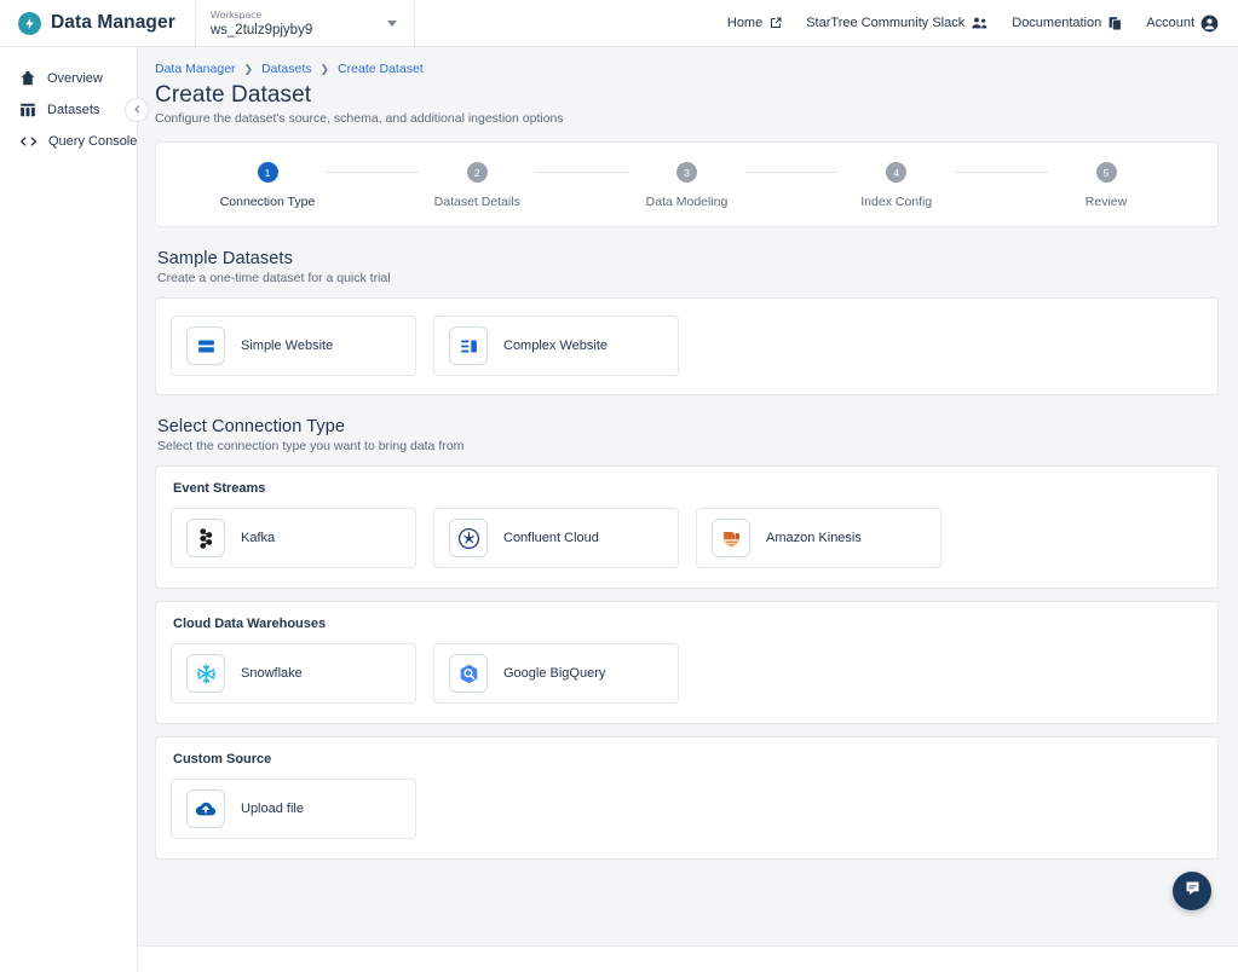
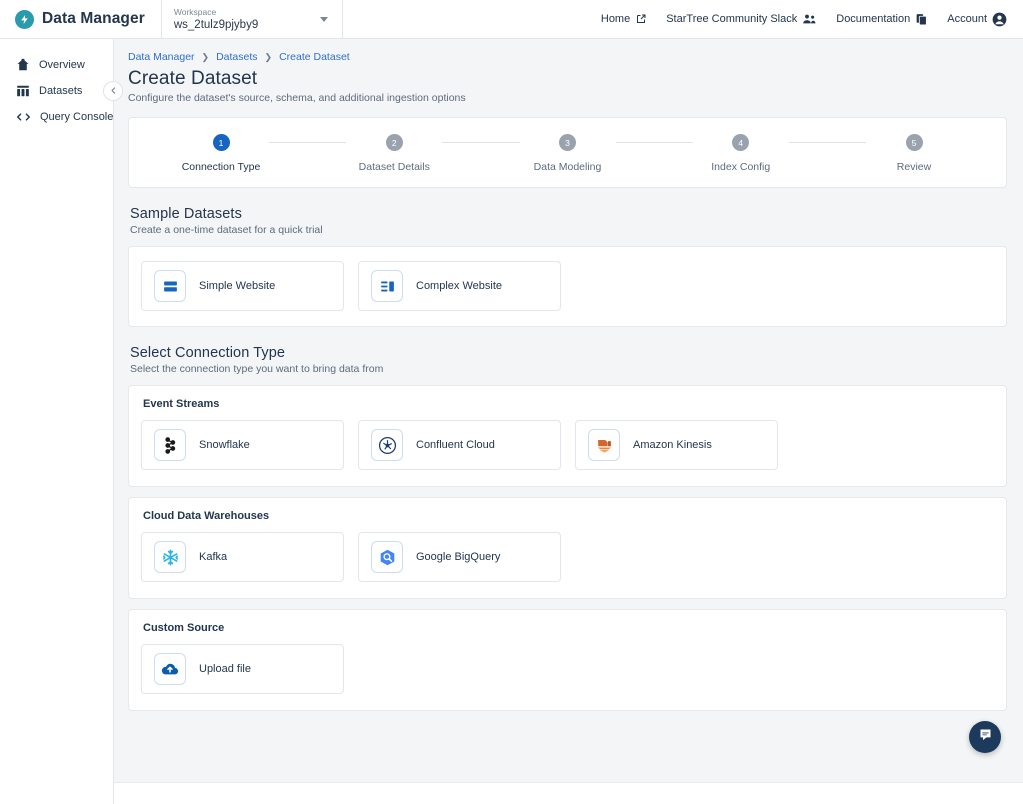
  Data Manager
  Workspace
  ws_2tulz9pjyby9
  Home
  StarTree Community Slack
  Documentation
  Account
  Overview
  Datasets
  Query Console
  Data Manager
  ❯
  Datasets
  ❯
  Create Dataset
  Create Dataset
  Configure the dataset's source, schema, and additional ingestion options
  1
  Connection Type
  2
  Dataset Details
  3
  Data Modeling
  4
  Index Config
  5
  Review
  Sample Datasets
  Create a one-time dataset for a quick trial
  Simple Website
  Complex Website
  Select Connection Type
  Select the connection type you want to bring data from
  Event Streams
- Kafka
+ Snowflake
  Confluent Cloud
  Amazon Kinesis
  Cloud Data Warehouses
- Snowflake
+ Kafka
  Google BigQuery
  Custom Source
  Upload file
